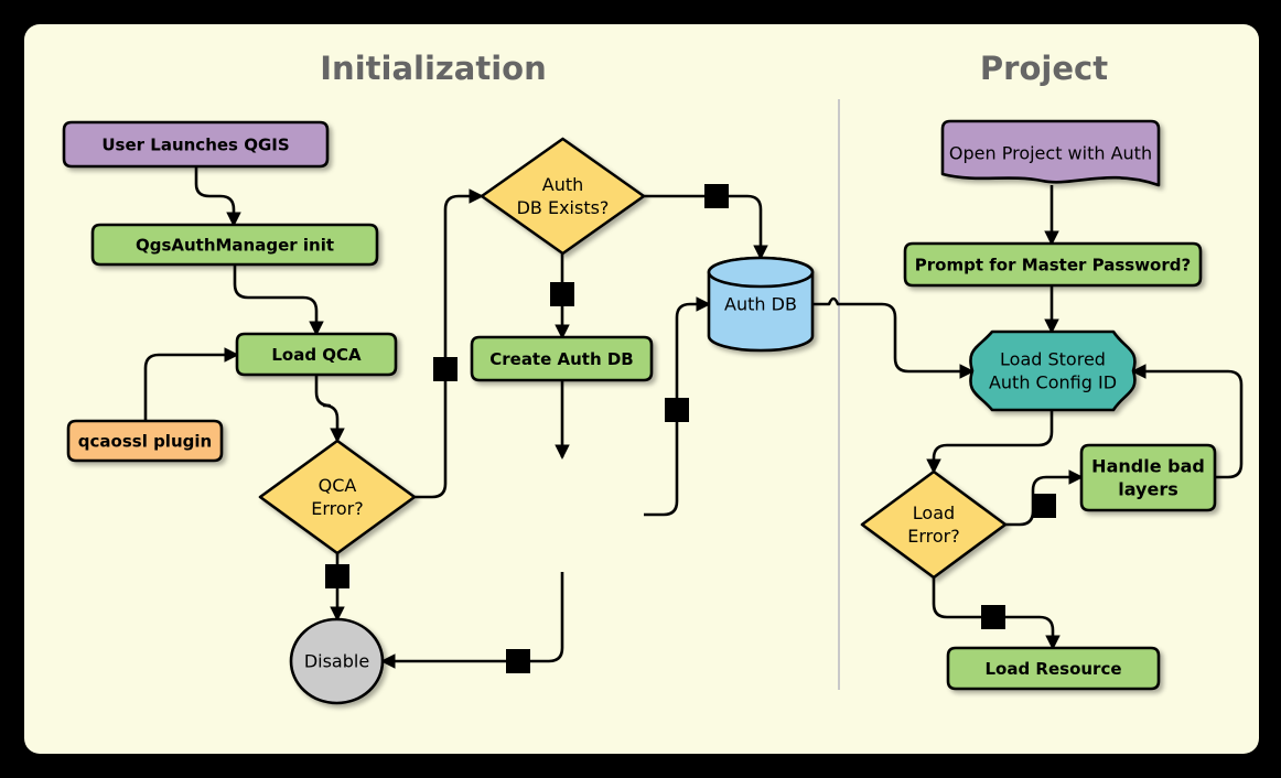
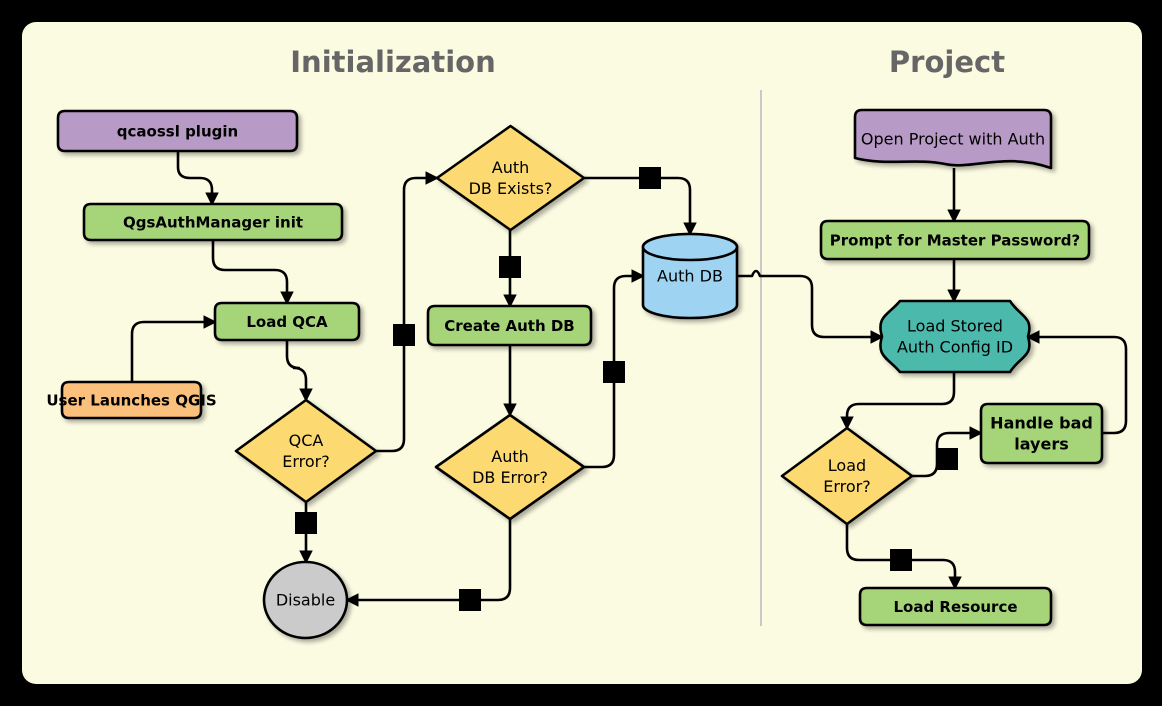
  Initialization
  Project
- User Launches QGIS
+ qcaossl plugin
  QgsAuthManager init
  Load QCA
- qcaossl plugin
+ User Launches QGIS
  QCA Error?
  Disable
  Auth DB Exists?
  Create Auth DB
+ Auth DB Error?
  Auth DB
  Open Project with Auth
  Prompt for Master Password?
  Load Stored Auth Config ID
  Load Error?
  Handle bad layers
  Load Resource
